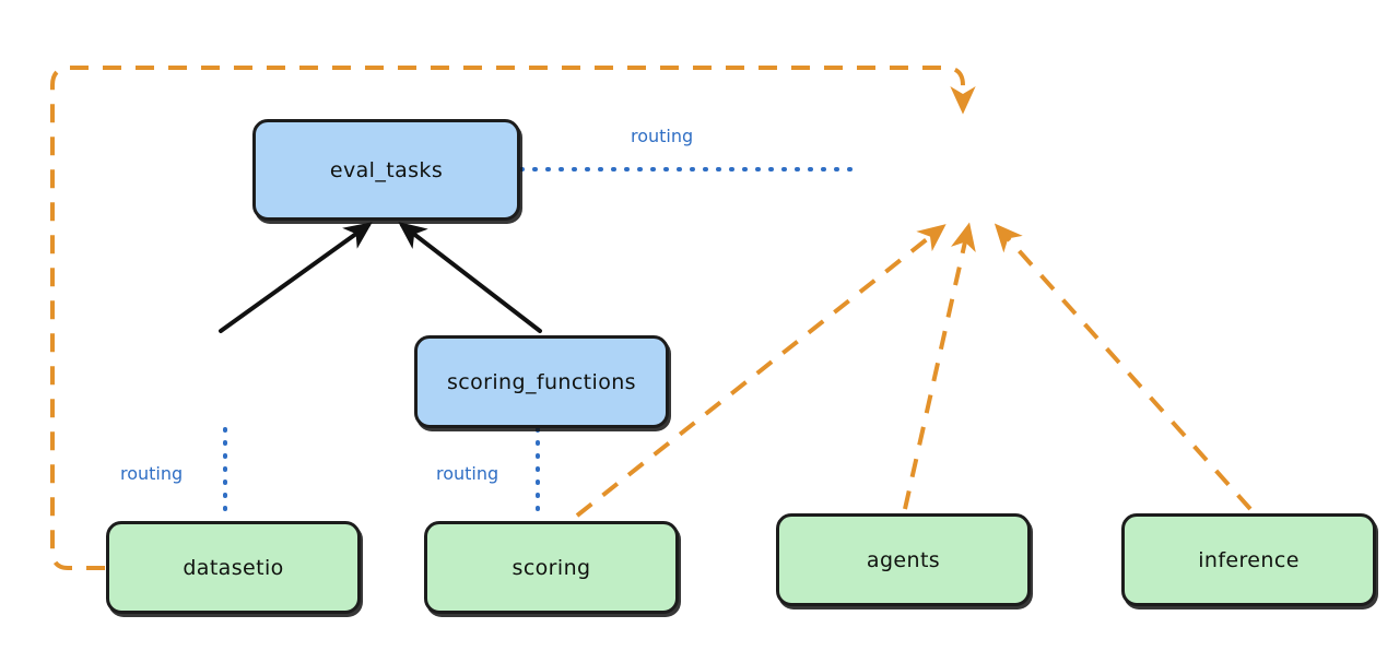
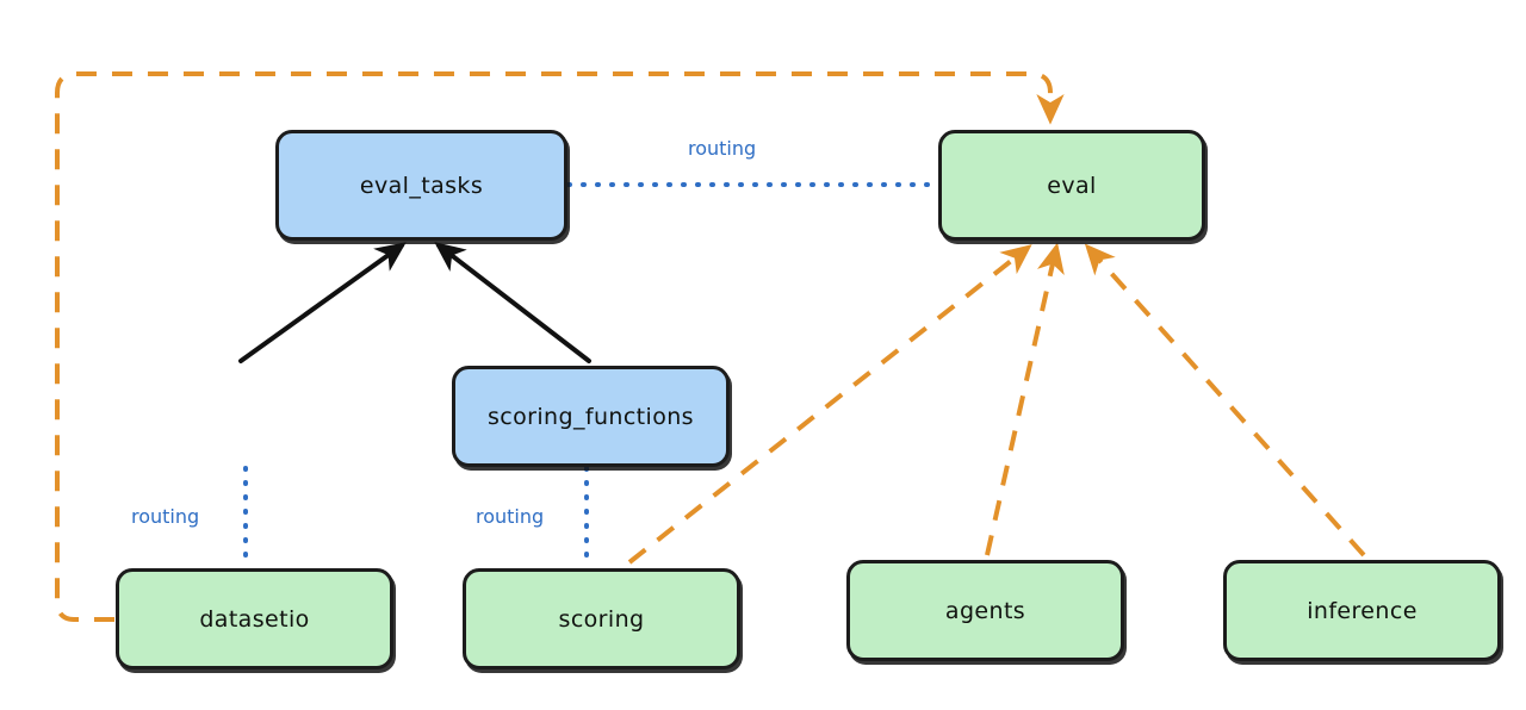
  eval_tasks
+ eval
  scoring_functions
  datasetio
  scoring
  agents
  inference
  routing
  routing
  routing
